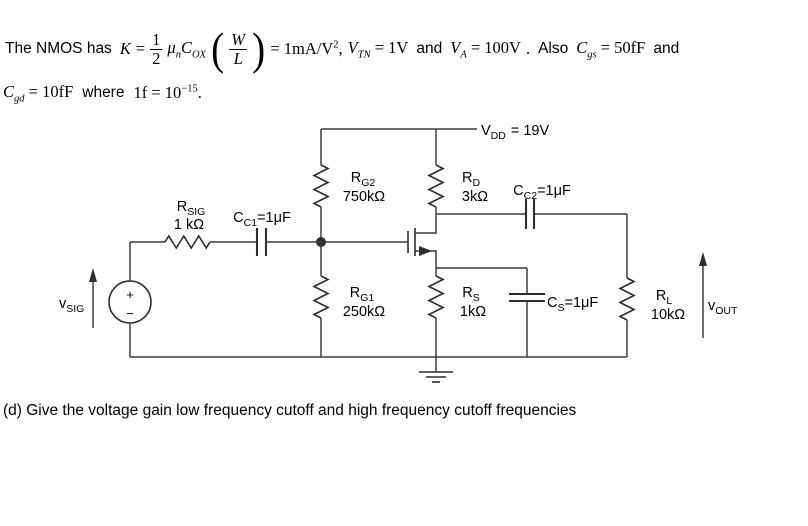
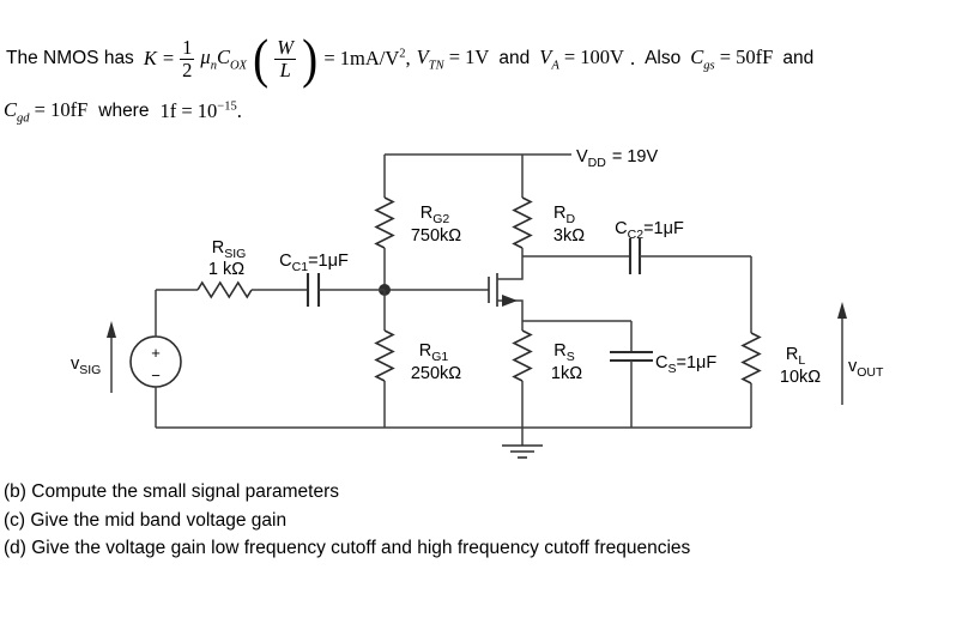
  The NMOS has
  K
  =
  1
  2
  μnCOX
  (
  W
  L
  )
  = 1mA/V2,
  VTN = 1V
  and
  VA = 100V
  .
  Also
  Cgs = 50fF
  and
  Cgd = 10fF
  where
  1f = 10−15.
  VDD = 19V
  RG2
  750kΩ
  RD
  3kΩ
  CC2=1μF
  +
  −
  vSIG
  RSIG
  1 kΩ
  CC1=1μF
  RG1
  250kΩ
  RS
  1kΩ
  CS=1μF
  RL
  10kΩ
  vOUT
+ (b) Compute the small signal parameters
+ (c) Give the mid band voltage gain
  (d) Give the voltage gain low frequency cutoff and high frequency cutoff frequencies
